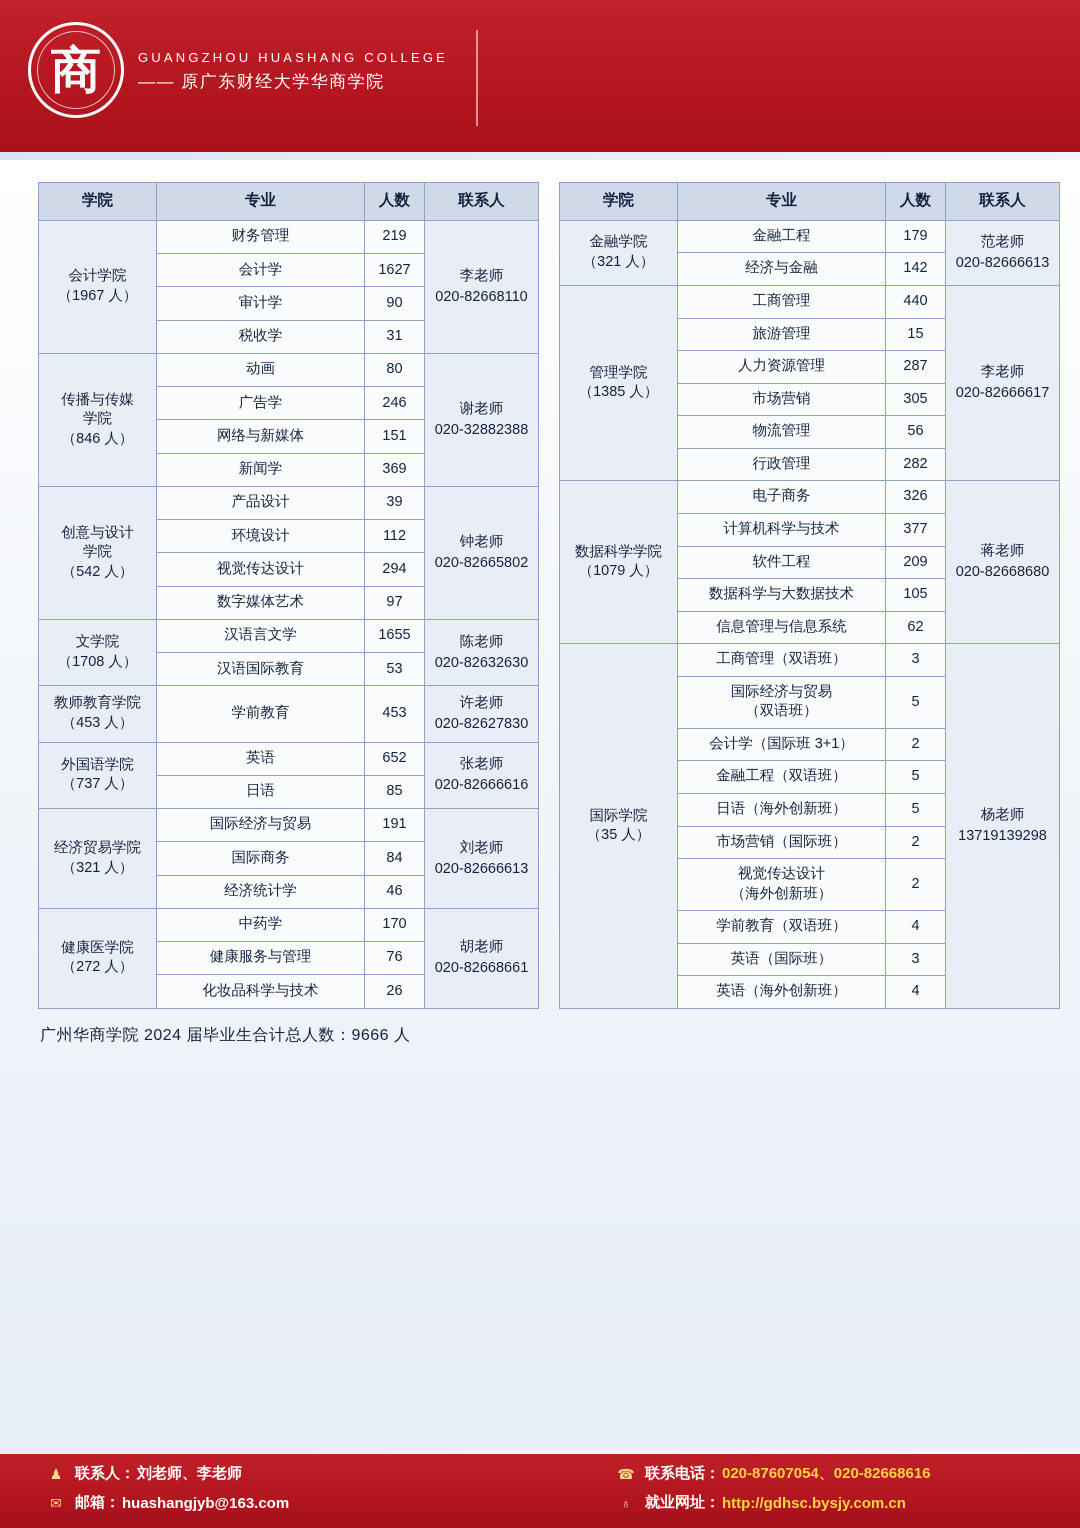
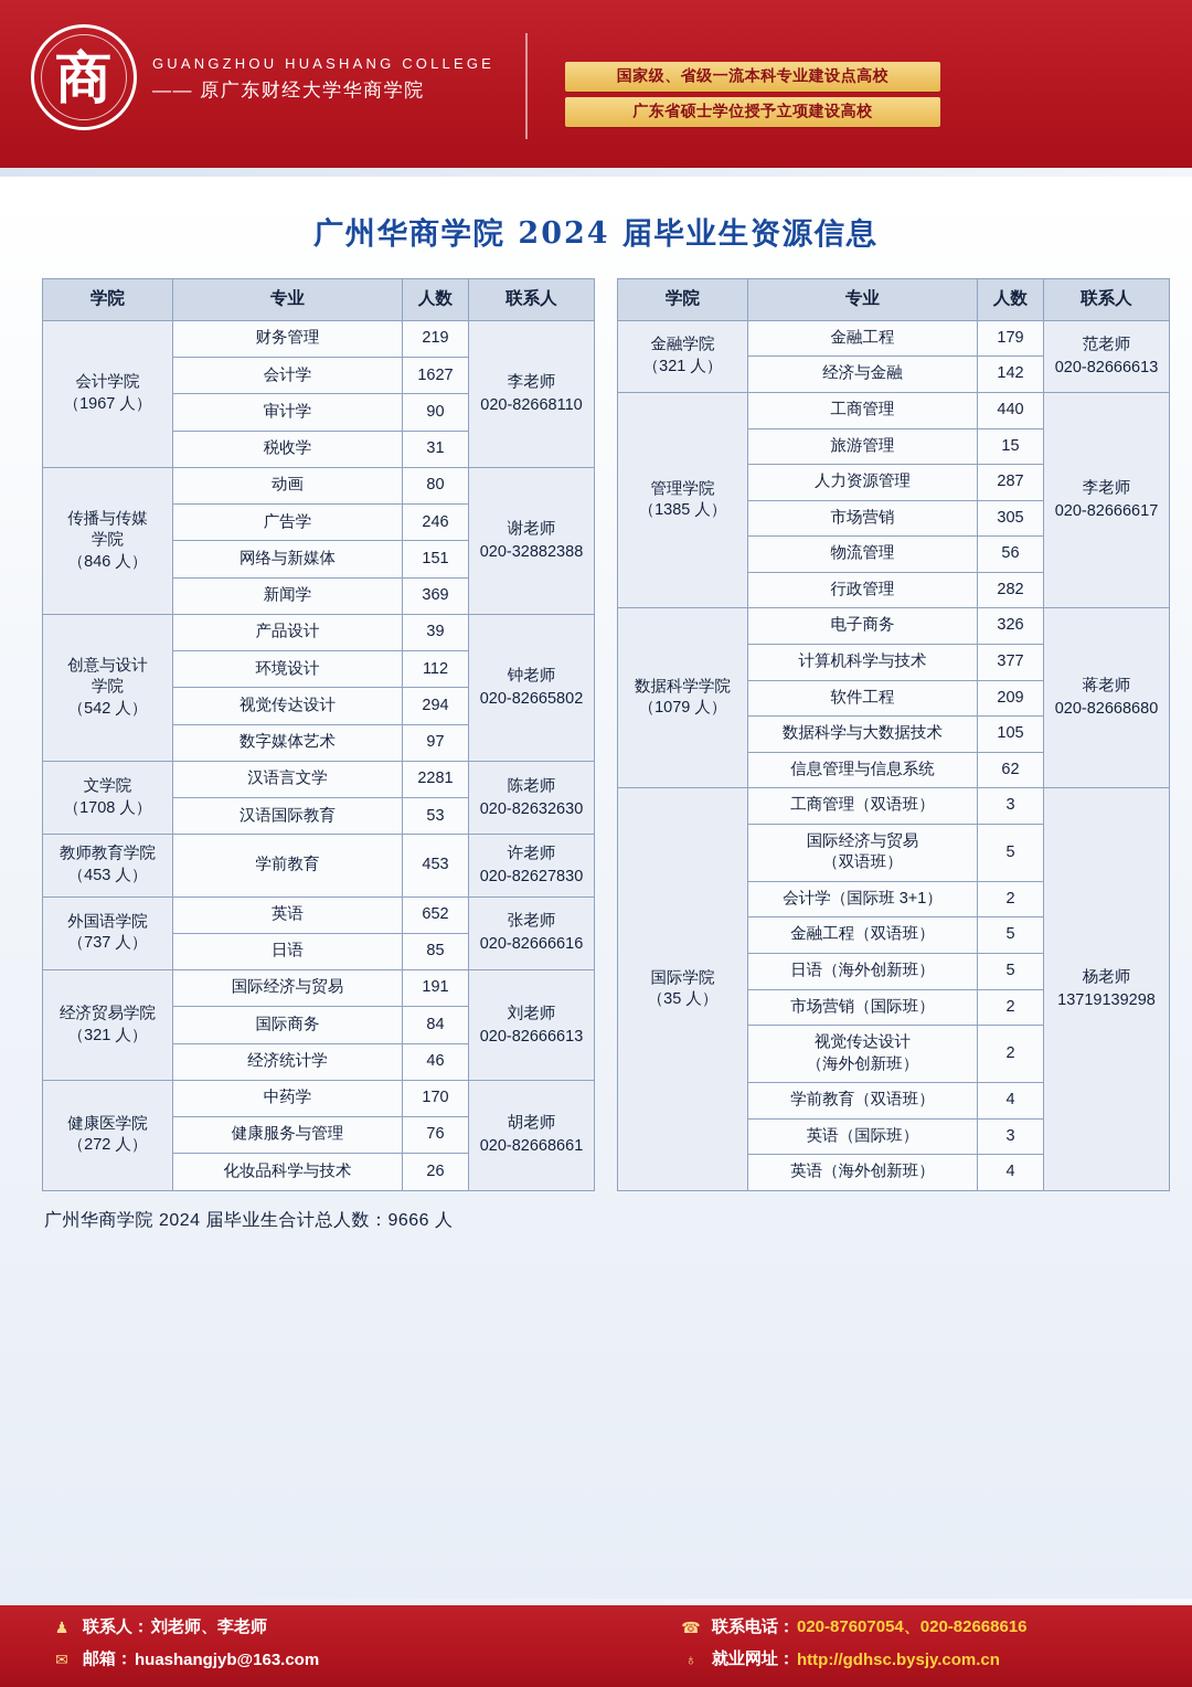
  商
  GUANGZHOU HUASHANG COLLEGE
  —— 原广东财经大学华商学院
+ 国家级、省级一流本科专业建设点高校
+ 广东省硕士学位授予立项建设高校
+ 广州华商学院 2024 届毕业生资源信息
  学院	专业	人数	联系人
  会计学院（1967 人）	财务管理	219	李老师020-82668110
  会计学	1627
  审计学	90
  税收学	31
  传播与传媒学院（846 人）	动画	80	谢老师020-32882388
  广告学	246
  网络与新媒体	151
  新闻学	369
  创意与设计学院（542 人）	产品设计	39	钟老师020-82665802
  环境设计	112
  视觉传达设计	294
  数字媒体艺术	97
- 文学院（1708 人）	汉语言文学	1655	陈老师020-82632630
+ 文学院（1708 人）	汉语言文学	2281	陈老师020-82632630
  汉语国际教育	53
  教师教育学院（453 人）	学前教育	453	许老师020-82627830
  外国语学院（737 人）	英语	652	张老师020-82666616
  日语	85
  经济贸易学院（321 人）	国际经济与贸易	191	刘老师020-82666613
  国际商务	84
  经济统计学	46
  健康医学院（272 人）	中药学	170	胡老师020-82668661
  健康服务与管理	76
  化妆品科学与技术	26
  学院	专业	人数	联系人
  金融学院（321 人）	金融工程	179	范老师020-82666613
  经济与金融	142
  管理学院（1385 人）	工商管理	440	李老师020-82666617
  旅游管理	15
  人力资源管理	287
  市场营销	305
  物流管理	56
  行政管理	282
  数据科学学院（1079 人）	电子商务	326	蒋老师020-82668680
  计算机科学与技术	377
  软件工程	209
  数据科学与大数据技术	105
  信息管理与信息系统	62
  国际学院（35 人）	工商管理（双语班）	3	杨老师13719139298
  国际经济与贸易（双语班）	5
  会计学（国际班 3+1）	2
  金融工程（双语班）	5
  日语（海外创新班）	5
  市场营销（国际班）	2
  视觉传达设计（海外创新班）	2
  学前教育（双语班）	4
  英语（国际班）	3
  英语（海外创新班）	4
  广州华商学院 2024 届毕业生合计总人数：9666 人
  ♟
  联系人：
  刘老师、李老师
  ✉
  邮箱：
  huashangjyb@163.com
  ☎
  联系电话：
  020-87607054、020-82668616
  ♁
  就业网址：
  http://gdhsc.bysjy.com.cn
